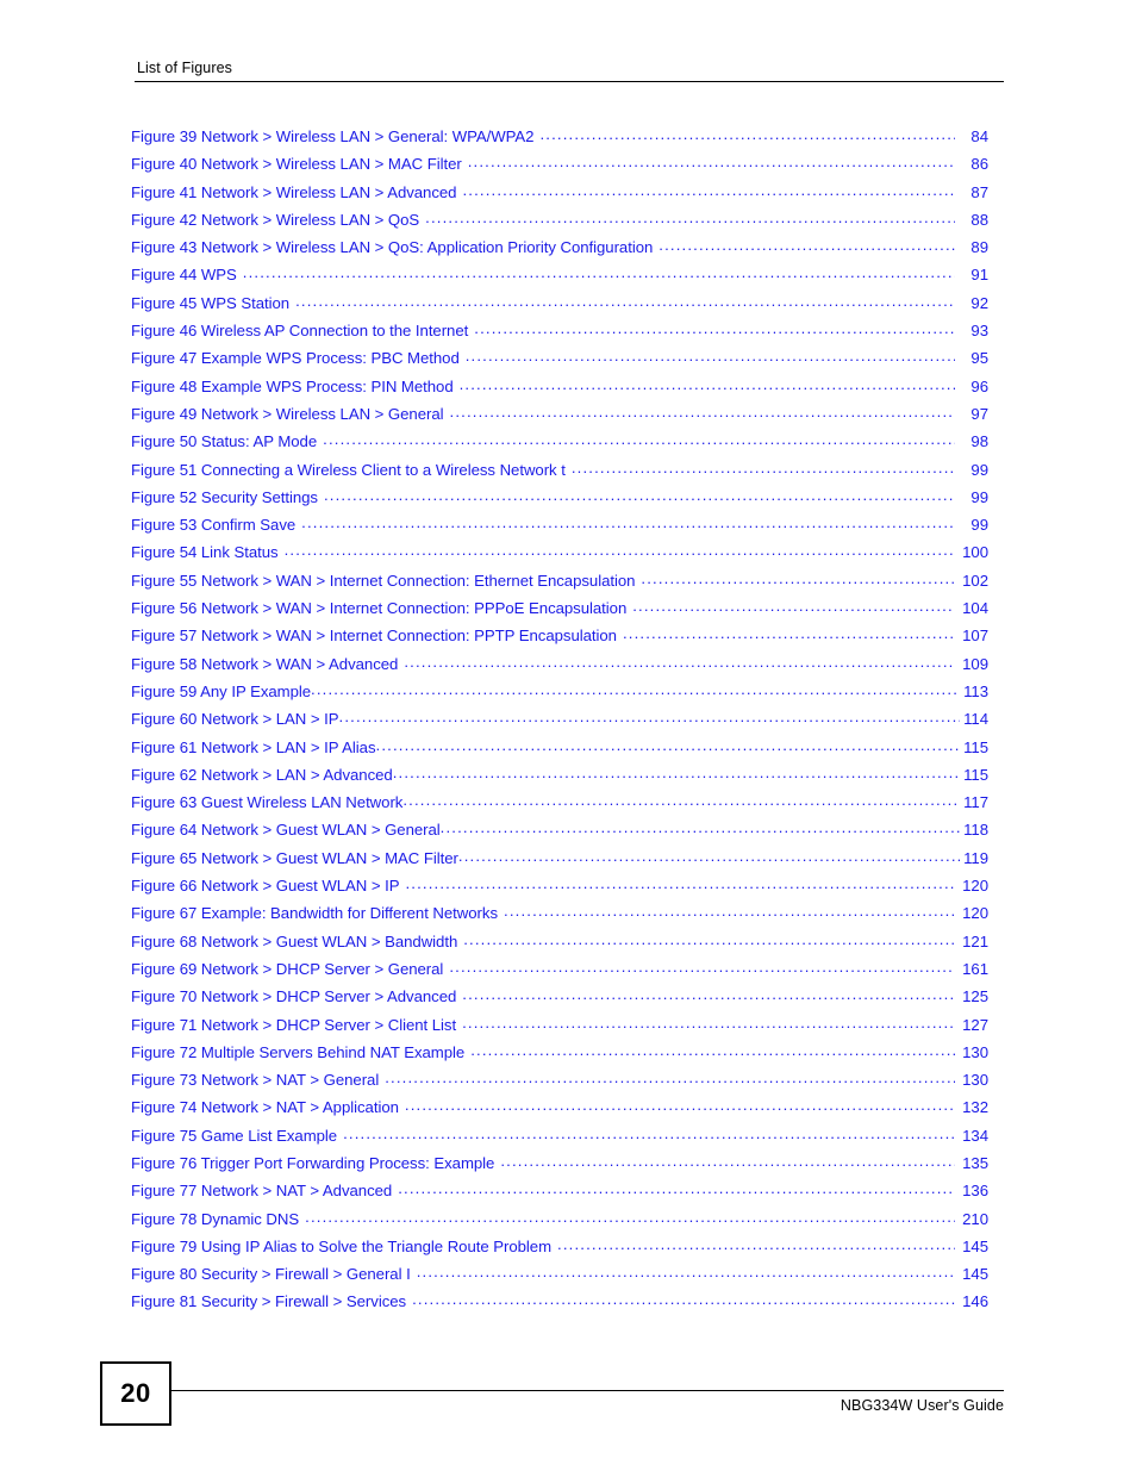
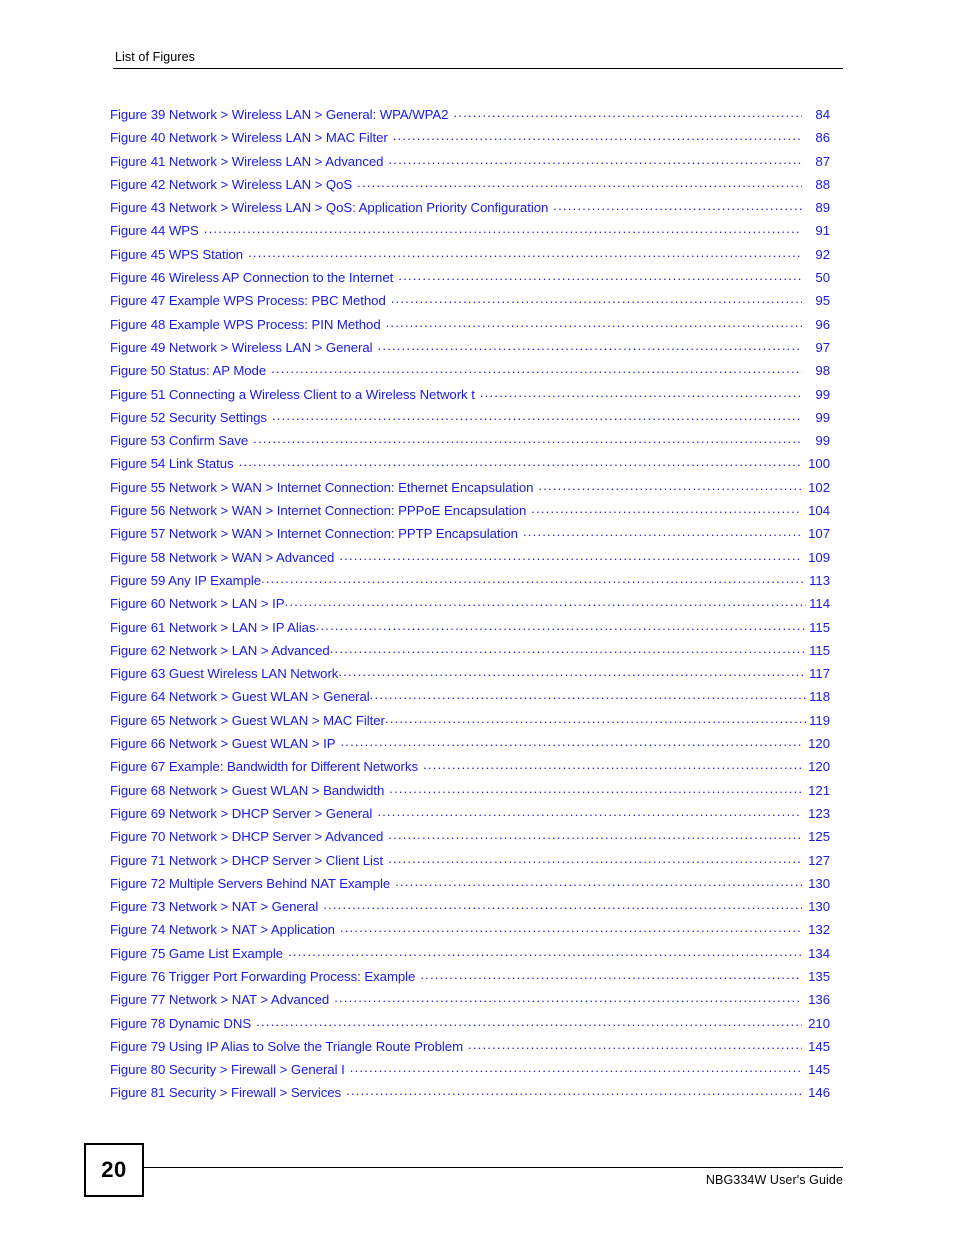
  List of Figures
  Figure 39 Network > Wireless LAN > General: WPA/WPA2
  84
  Figure 40 Network > Wireless LAN > MAC Filter
  86
  Figure 41 Network > Wireless LAN > Advanced
  87
  Figure 42 Network > Wireless LAN > QoS
  88
  Figure 43 Network > Wireless LAN > QoS: Application Priority Configuration
  89
  Figure 44 WPS
  91
  Figure 45 WPS Station
  92
  Figure 46 Wireless AP Connection to the Internet
- 93
+ 50
  Figure 47 Example WPS Process: PBC Method
  95
  Figure 48 Example WPS Process: PIN Method
  96
  Figure 49 Network > Wireless LAN > General
  97
  Figure 50 Status: AP Mode
  98
  Figure 51 Connecting a Wireless Client to a Wireless Network t
  99
  Figure 52 Security Settings
  99
  Figure 53 Confirm Save
  99
  Figure 54 Link Status
  100
  Figure 55 Network > WAN > Internet Connection: Ethernet Encapsulation
  102
  Figure 56 Network > WAN > Internet Connection: PPPoE Encapsulation
  104
  Figure 57 Network > WAN > Internet Connection: PPTP Encapsulation
  107
  Figure 58 Network > WAN > Advanced
  109
  Figure 59 Any IP Example
  113
  Figure 60 Network > LAN > IP
  114
  Figure 61 Network > LAN > IP Alias
  115
  Figure 62 Network > LAN > Advanced
  115
  Figure 63 Guest Wireless LAN Network
  117
  Figure 64 Network > Guest WLAN > General
  118
  Figure 65 Network > Guest WLAN > MAC Filter
  119
  Figure 66 Network > Guest WLAN > IP
  120
  Figure 67 Example: Bandwidth for Different Networks
  120
  Figure 68 Network > Guest WLAN > Bandwidth
  121
  Figure 69 Network > DHCP Server > General
- 161
+ 123
  Figure 70 Network > DHCP Server > Advanced
  125
  Figure 71 Network > DHCP Server > Client List
  127
  Figure 72 Multiple Servers Behind NAT Example
  130
  Figure 73 Network > NAT > General
  130
  Figure 74 Network > NAT > Application
  132
  Figure 75 Game List Example
  134
  Figure 76 Trigger Port Forwarding Process: Example
  135
  Figure 77 Network > NAT > Advanced
  136
  Figure 78 Dynamic DNS
  210
  Figure 79 Using IP Alias to Solve the Triangle Route Problem
  145
  Figure 80 Security > Firewall > General I
  145
  Figure 81 Security > Firewall > Services
  146
  20
  NBG334W User's Guide
